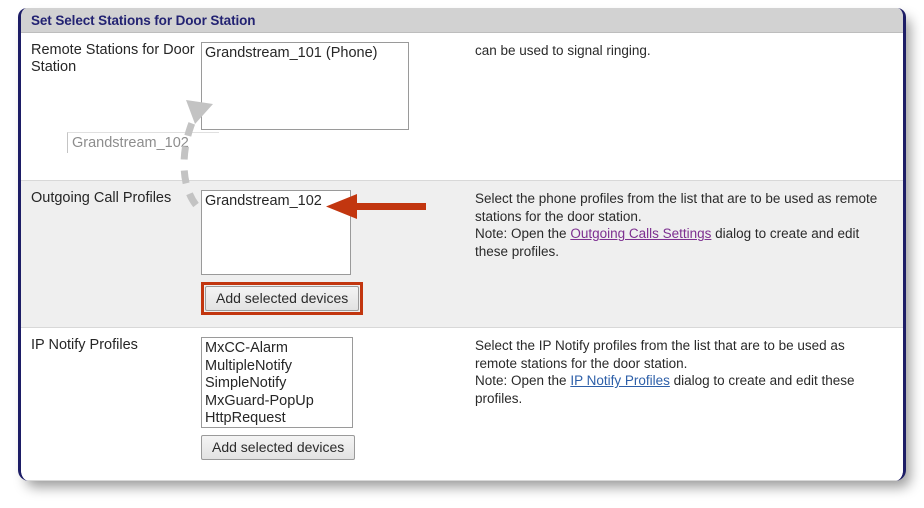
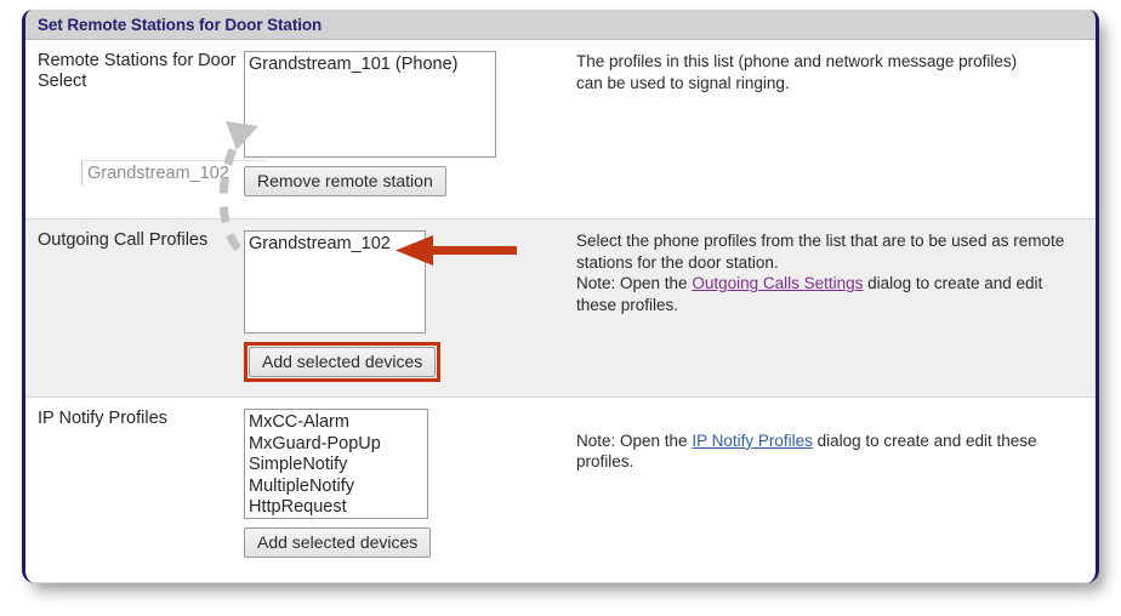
- Set Select Stations for Door Station
+ Set Remote Stations for Door Station
- Remote Stations for Door Station
+ Remote Stations for Door Select
  Grandstream_101 (Phone)
+ Remove remote station
+ The profiles in this list (phone and network message profiles)
  can be used to signal ringing.
  Outgoing Call Profiles
  Grandstream_102
  Add selected devices
  Select the phone profiles from the list that are to be used as remote stations for the door station.
  Note: Open the Outgoing Calls Settings dialog to create and edit these profiles.
  IP Notify Profiles
  MxCC-Alarm
- MultipleNotify
+ MxGuard-PopUp
  SimpleNotify
- MxGuard-PopUp
+ MultipleNotify
  HttpRequest
  Add selected devices
- Select the IP Notify profiles from the list that are to be used as remote stations for the door station.
  Note: Open the IP Notify Profiles dialog to create and edit these profiles.
  Grandstream_102
